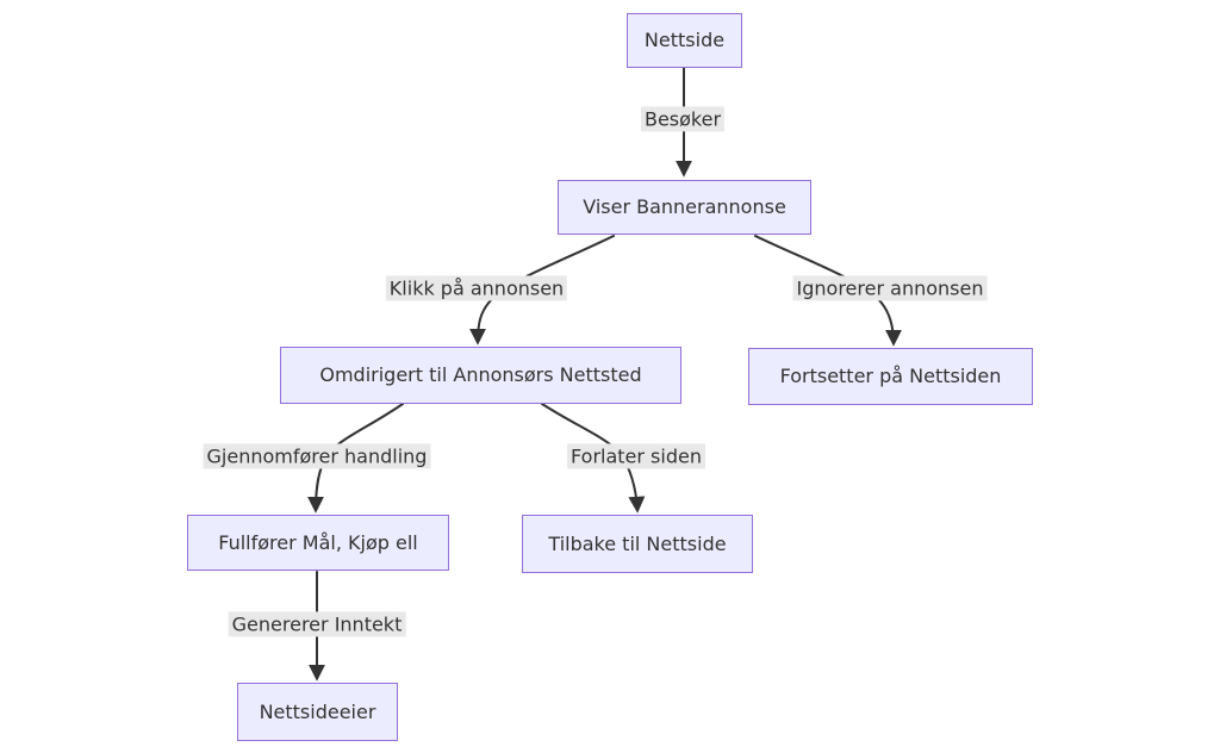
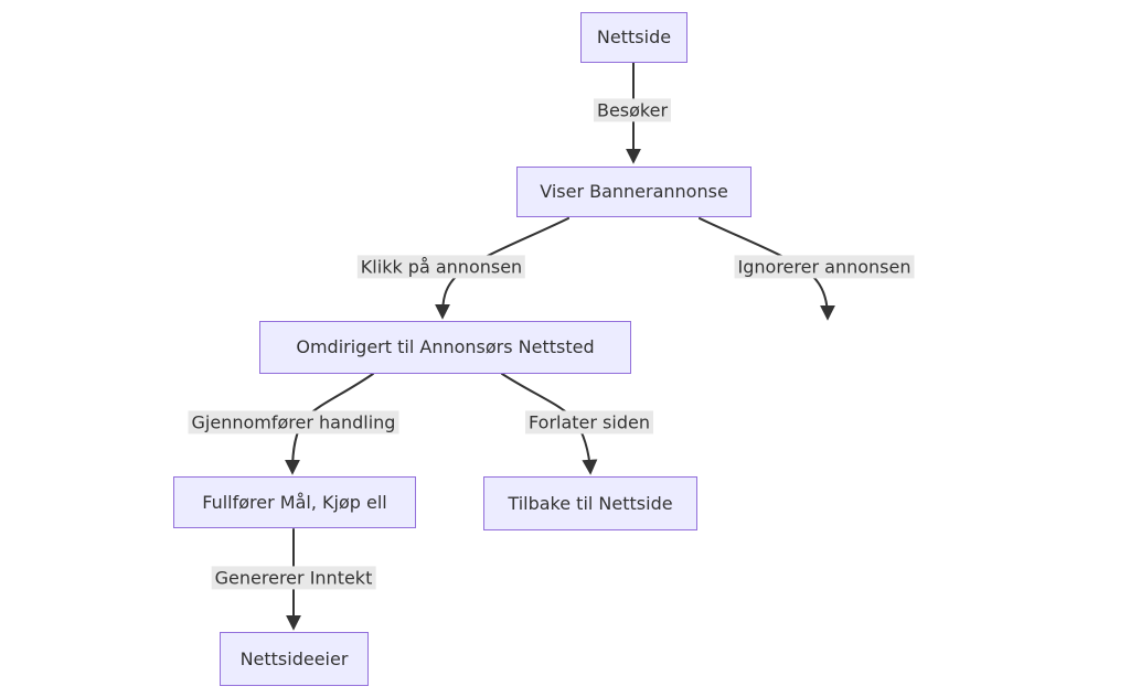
  Nettside
  Viser Bannerannonse
  Omdirigert til Annonsørs Nettsted
- Fortsetter på Nettsiden
  Fullfører Mål, Kjøp ell
  Tilbake til Nettside
  Nettsideeier
  Besøker
  Klikk på annonsen
  Ignorerer annonsen
  Gjennomfører handling
  Forlater siden
  Genererer Inntekt
